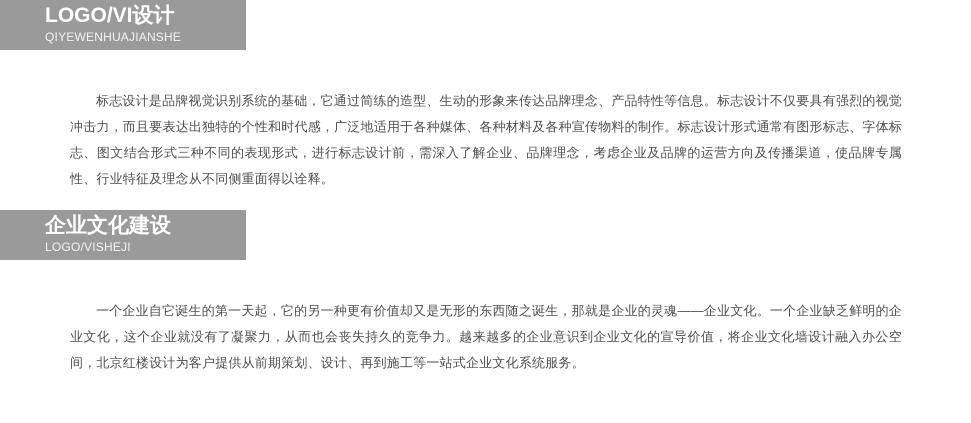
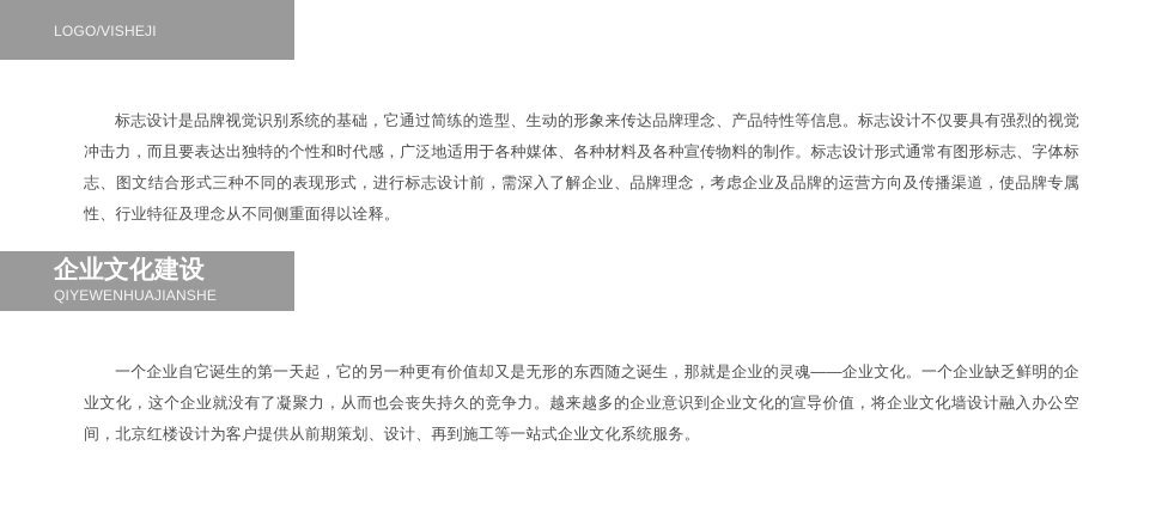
- LOGO/VI设计
- QIYEWENHUAJIANSHE
+ LOGO/VISHEJI
  标志设计是品牌视觉识别系统的基础，它通过简练的造型、生动的形象来传达品牌理念、产品特性等信息。标志设计不仅要具有强烈的视觉冲击力，而且要表达出独特的个性和时代感，广泛地适用于各种媒体、各种材料及各种宣传物料的制作。标志设计形式通常有图形标志、字体标志、图文结合形式三种不同的表现形式，进行标志设计前，需深入了解企业、品牌理念，考虑企业及品牌的运营方向及传播渠道，使品牌专属性、行业特征及理念从不同侧重面得以诠释。
  企业文化建设
- LOGO/VISHEJI
+ QIYEWENHUAJIANSHE
  一个企业自它诞生的第一天起，它的另一种更有价值却又是无形的东西随之诞生，那就是企业的灵魂——企业文化。一个企业缺乏鲜明的企业文化，这个企业就没有了凝聚力，从而也会丧失持久的竞争力。越来越多的企业意识到企业文化的宣导价值，将企业文化墙设计融入办公空间，北京红楼设计为客户提供从前期策划、设计、再到施工等一站式企业文化系统服务。
